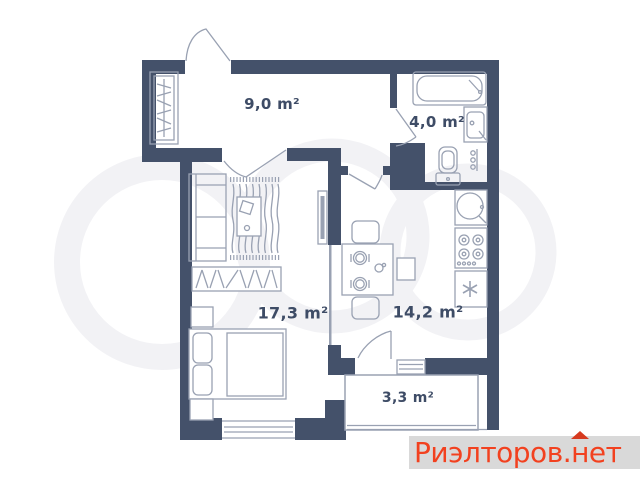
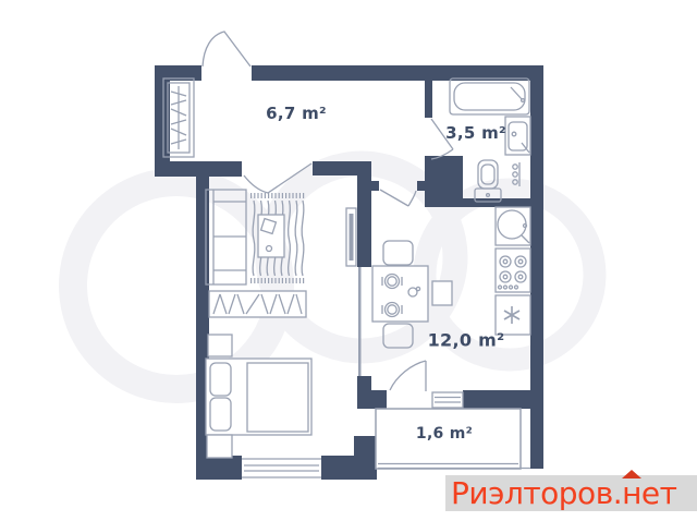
- 9,0 m²
+ 6,7 m²
- 4,0 m²
+ 3,5 m²
- 17,3 m²
- 14,2 m²
+ 12,0 m²
- 3,3 m²
+ 1,6 m²
  Риэлторов.нет
